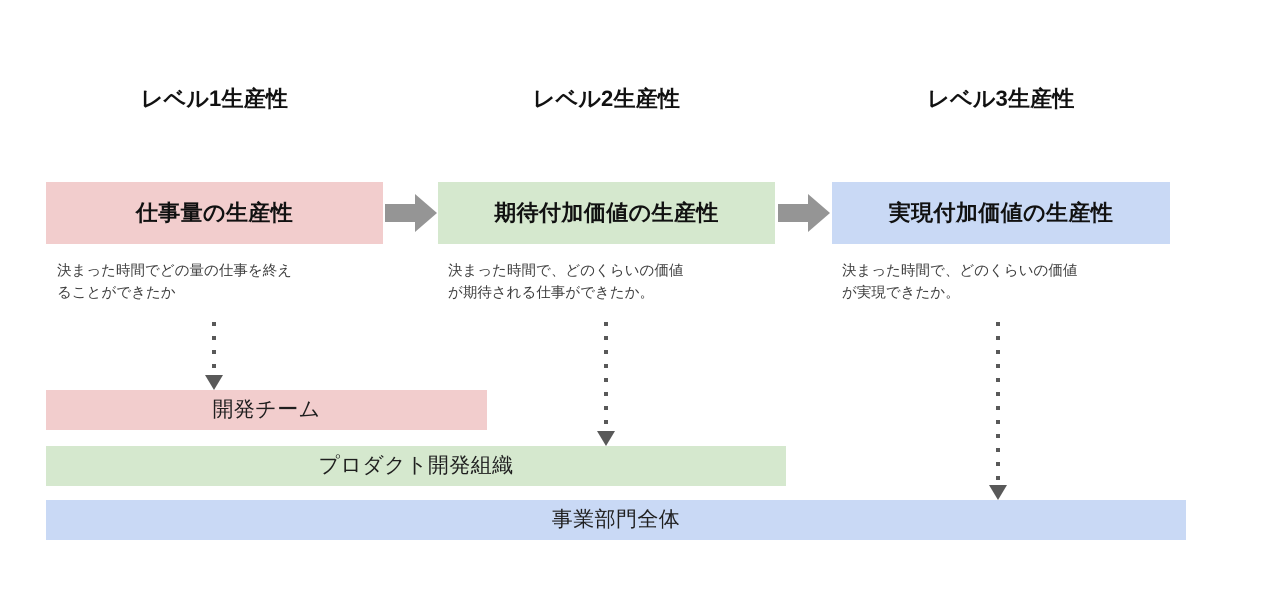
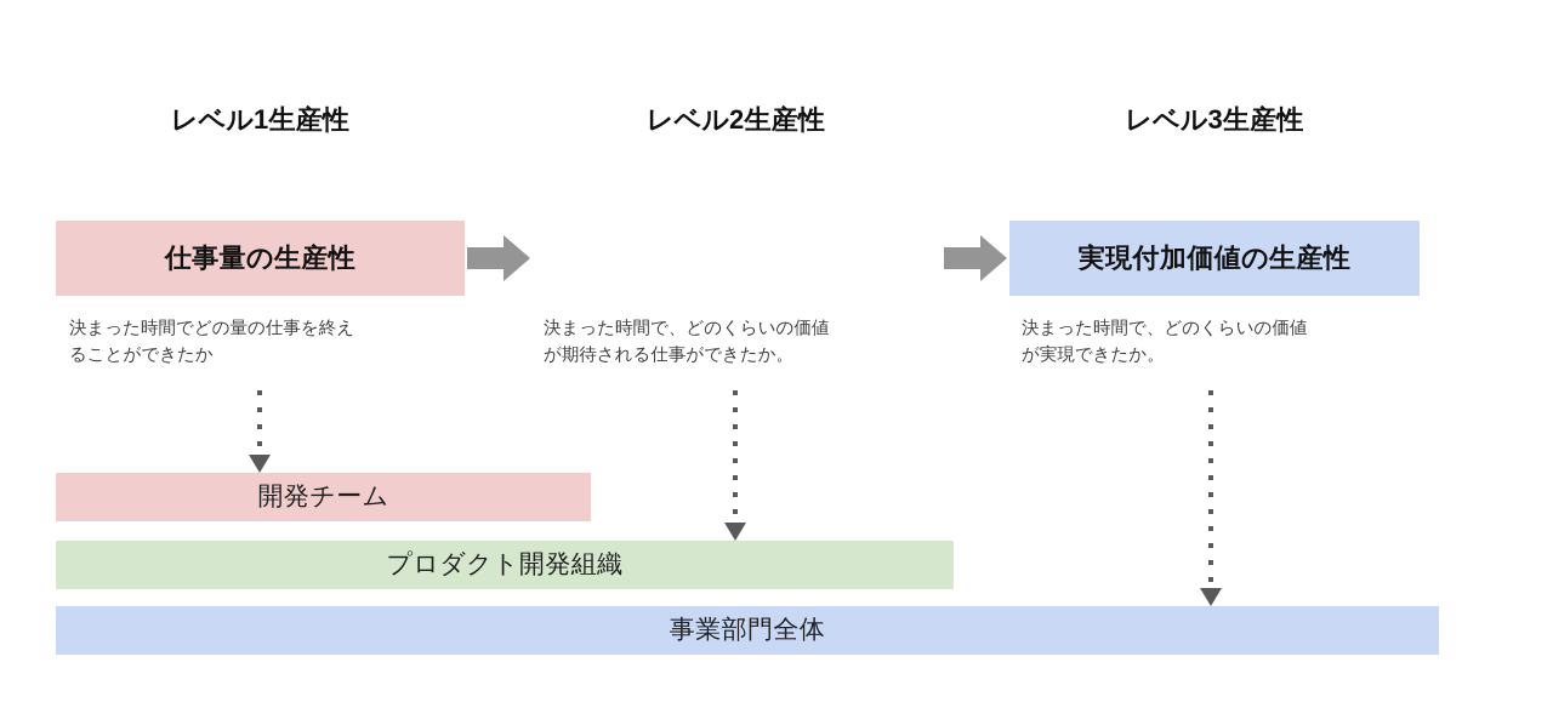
  レベル1生産性
  レベル2生産性
  レベル3生産性
  仕事量の生産性
- 期待付加価値の生産性
  実現付加価値の生産性
  決まった時間でどの量の仕事を終え
  ることができたか
  決まった時間で、どのくらいの価値
  が期待される仕事ができたか。
  決まった時間で、どのくらいの価値
  が実現できたか。
  開発チーム
  プロダクト開発組織
  事業部門全体
